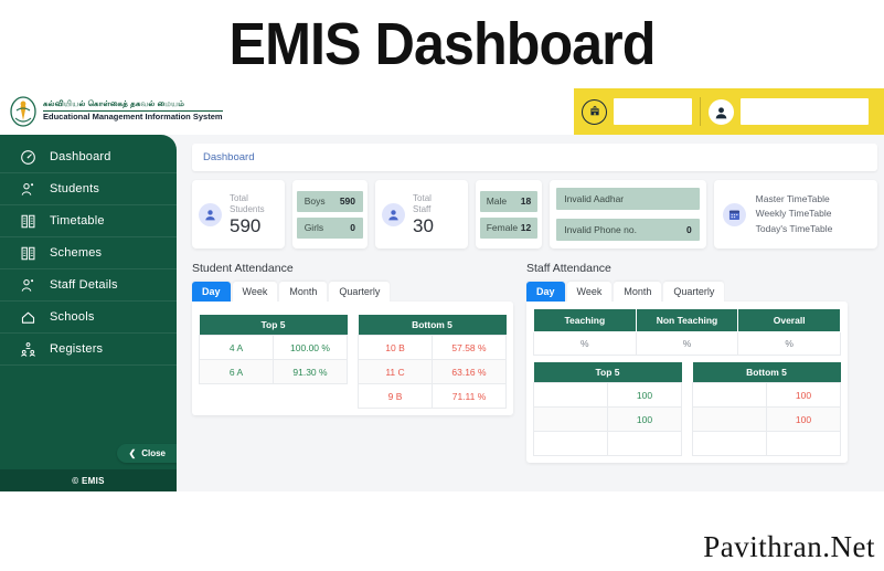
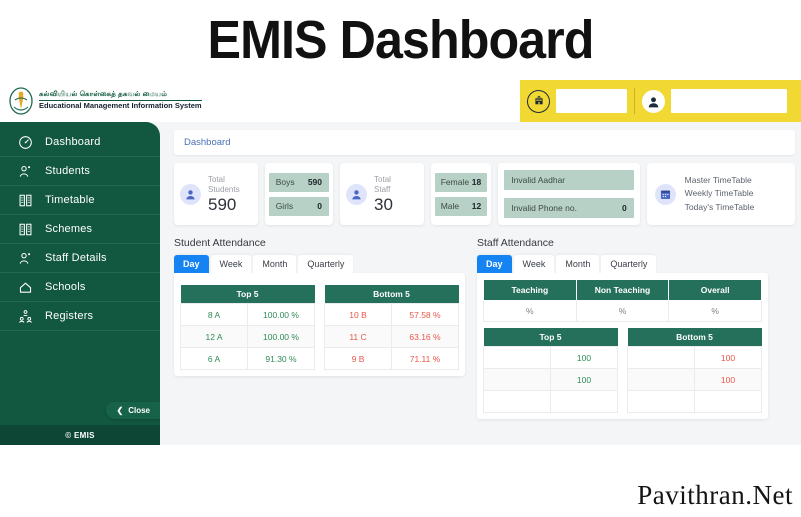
  EMIS Dashboard
  Educational Management Information System
  Dashboard
  Students
  Timetable
  Schemes
  Staff Details
  Schools
  Registers
  ❮
  Close
  © EMIS
  Dashboard
  Total
  Students
  590
  Boys
  590
  Girls
  0
  Total
  Staff
  30
- Male
+ Female
  18
- Female
+ Male
  12
  Invalid Aadhar
  Invalid Phone no.
  0
  Master TimeTable
  Weekly TimeTable
  Today's TimeTable
  Student Attendance
  Day
  Week
  Month
  Quarterly
  Top 5
- 4 A	100.00 %
+ 8 A	100.00 %
+ 12 A	100.00 %
  6 A	91.30 %
  Bottom 5
  10 B	57.58 %
  11 C	63.16 %
  9 B	71.11 %
  Staff Attendance
  Day
  Week
  Month
  Quarterly
  Teaching	Non Teaching	Overall
  %	%	%
  Top 5
  	100
  	100
  Bottom 5
  	100
  	100
  Pavithran.Net
